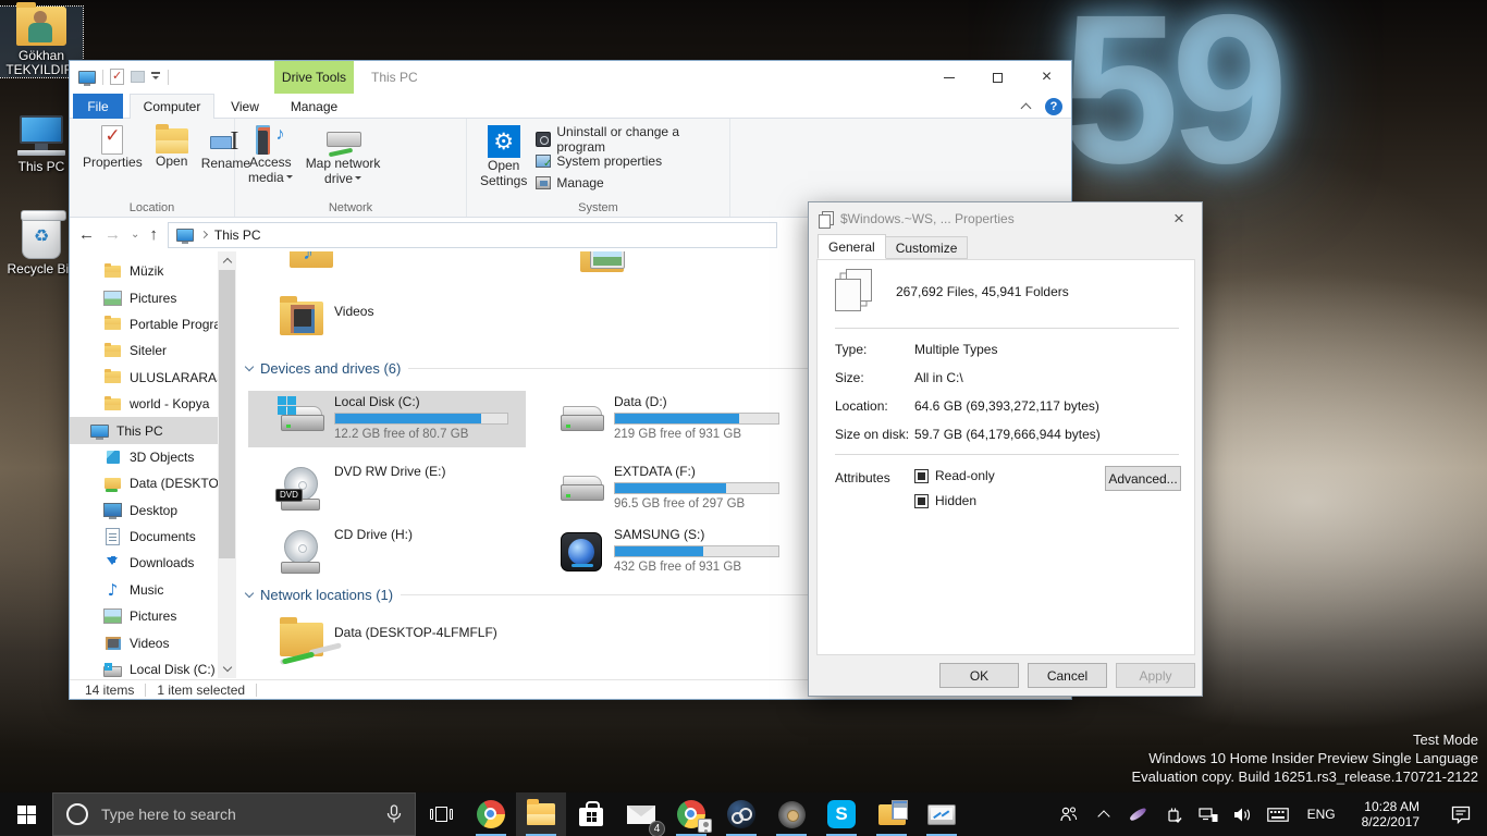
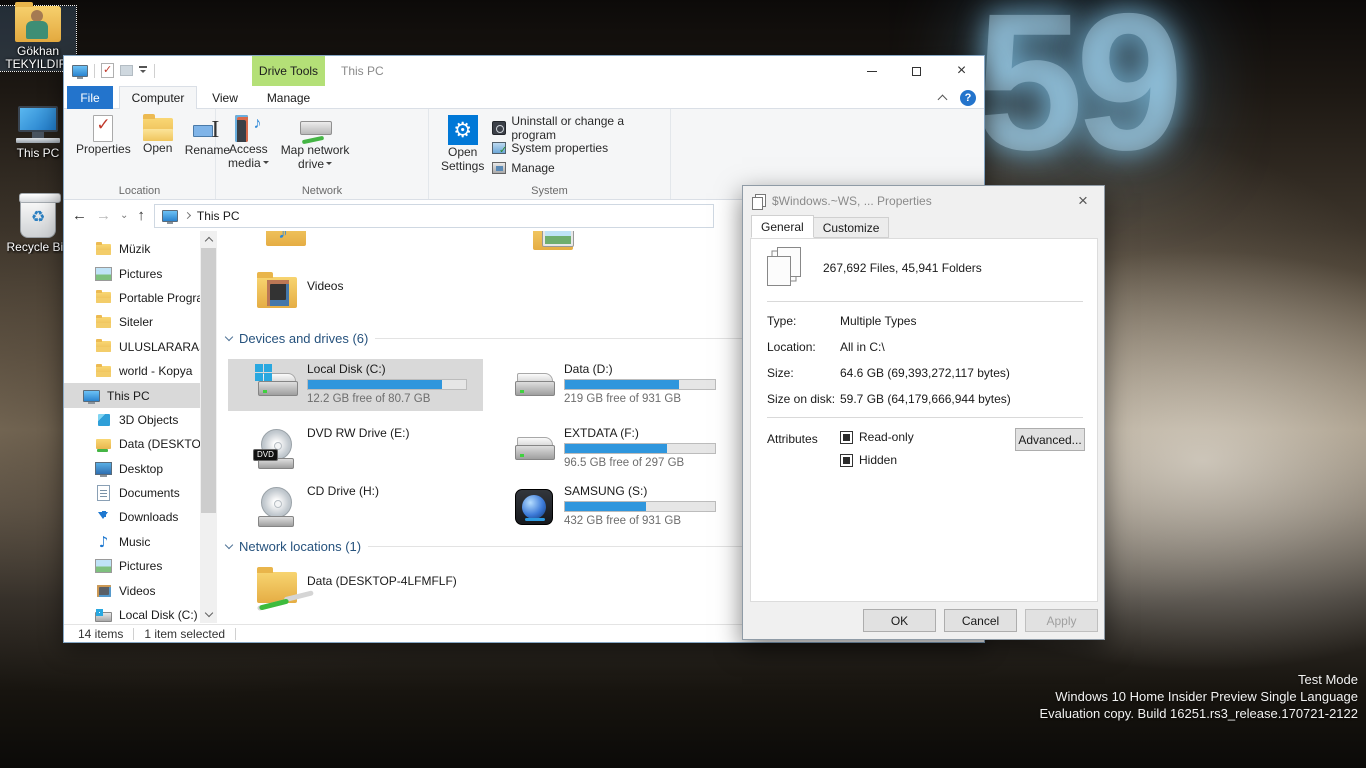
  59
  Gökhan TEKYILDI
  This PC
  ♻
  Recycle Bi
  Test Mode
  Windows 10 Home Insider Preview Single Language
  Evaluation copy. Build 16251.rs3_release.170721-2122
  Drive Tools
  This PC
  File
  Computer
  View
  Manage
  Properties
  Open
  Rename
  Location
  Access
  media
  Map network
  drive
  Network
  Open
  Settings
  Uninstall or change a program
  System properties
  Manage
  System
  ←
  →
  ⌄
  ↑
  This PC
  Müzik
  Pictures
  Portable Progr
  Siteler
  ULUSLARARA
  world - Kopya
  This PC
  3D Objects
  Data (DESKTO
  Desktop
  Documents
  Downloads
  Music
  Pictures
  Videos
  Local Disk (C:)
  Videos
  Devices and drives (6)
  Local Disk (C:)
  12.2 GB free of 80.7 GB
  Data (D:)
  219 GB free of 931 GB
  DVD
  DVD RW Drive (E:)
  EXTDATA (F:)
  96.5 GB free of 297 GB
  CD Drive (H:)
  SAMSUNG (S:)
  432 GB free of 931 GB
  Network locations (1)
  Data (DESKTOP-4LFMFLF)
  14 items
  1 item selected
  $Windows.~WS, ... Properties
  General
  Customize
  267,692 Files, 45,941 Folders
  Type:
  Multiple Types
- Size:
+ Location:
  All in C:\
- Location:
+ Size:
  64.6 GB (69,393,272,117 bytes)
  Size on disk:
  59.7 GB (64,179,666,944 bytes)
  Attributes
  Read-only
  Hidden
  Advanced...
  OK
  Cancel
  Apply
- Type here to search
- 4
- ENG
- 10:28 AM
- 8/22/2017
